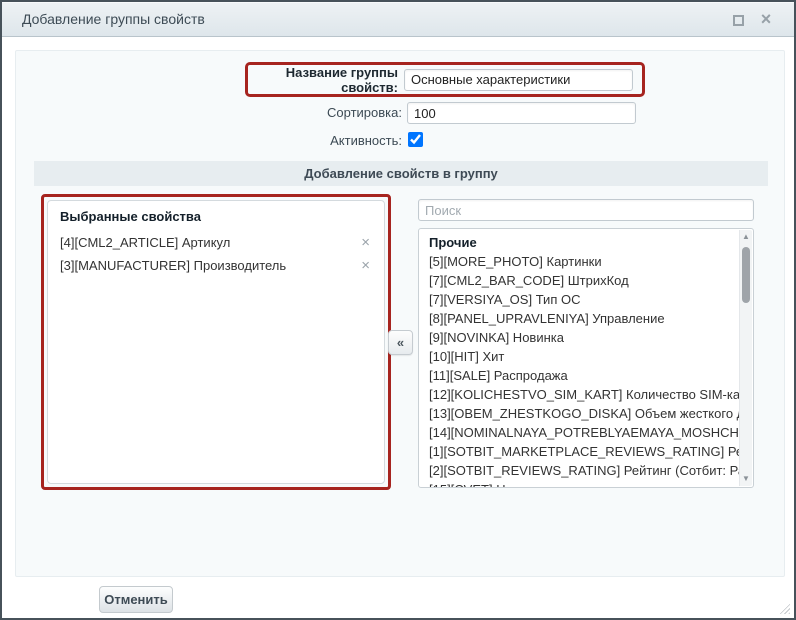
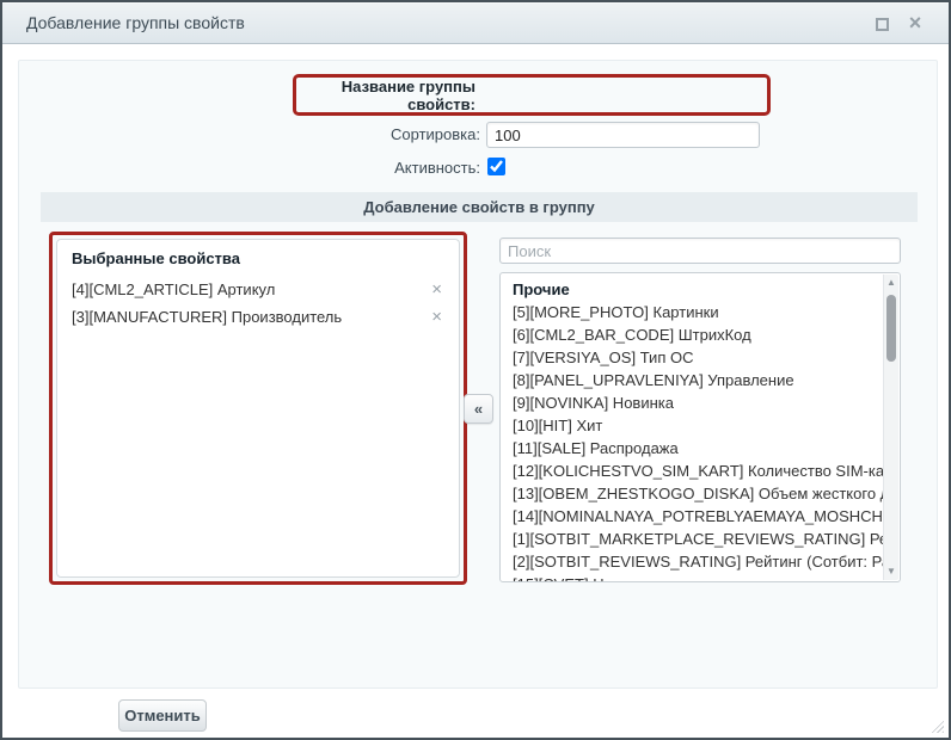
  Добавление группы свойств
  ×
  Название группы свойств:
- Основные характеристики
  Сортировка:
  100
  Активность:
  Добавление свойств в группу
  Выбранные свойства
  [4][CML2_ARTICLE] Артикул
  ×
  [3][MANUFACTURER] Производитель
  ×
  «
  Поиск
  Прочие
  [5][MORE_PHOTO] Картинки
- [7][CML2_BAR_CODE] ШтрихКод
+ [6][CML2_BAR_CODE] ШтрихКод
  [7][VERSIYA_OS] Тип ОС
  [8][PANEL_UPRAVLENIYA] Управление
  [9][NOVINKA] Новинка
  [10][HIT] Хит
  [11][SALE] Распродажа
  [12][KOLICHESTVO_SIM_KART] Количество SIM-ка
  [13][OBEM_ZHESTKOGO_DISKA] Объем жесткого
  [14][NOMINALNAYA_POTREBLYAEMAYA_MOSHCH
  [1][SOTBIT_MARKETPLACE_REVIEWS_RATING] Р
  [2][SOTBIT_REVIEWS_RATING] Рейтинг (Сотбит: Р
  ▲
  ▼
  Отменить
